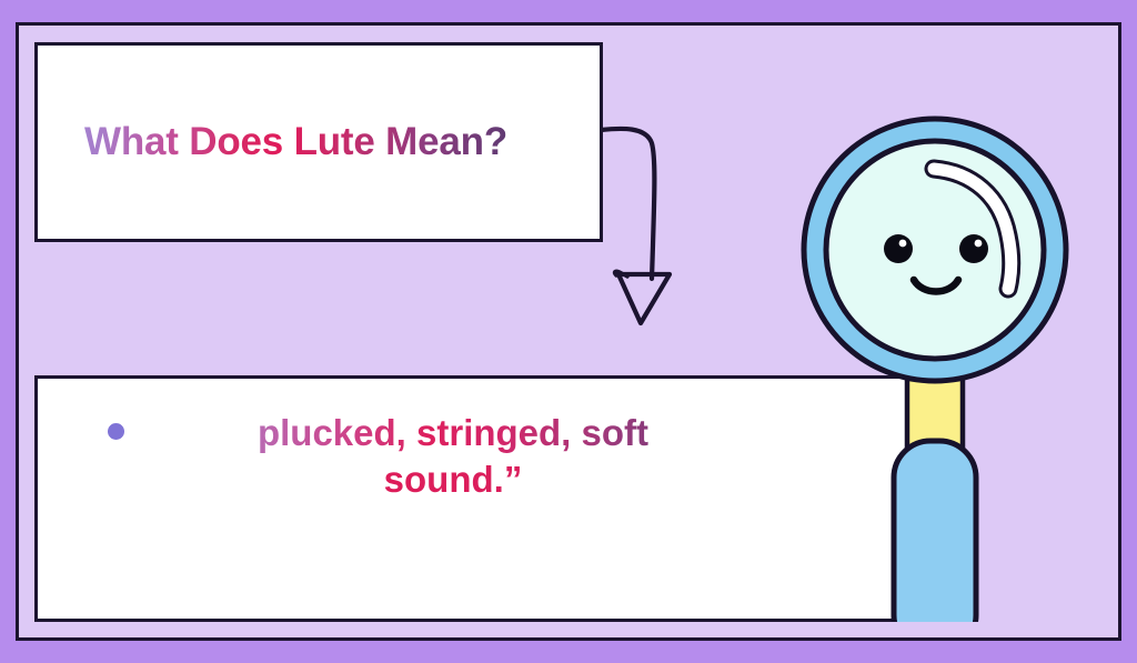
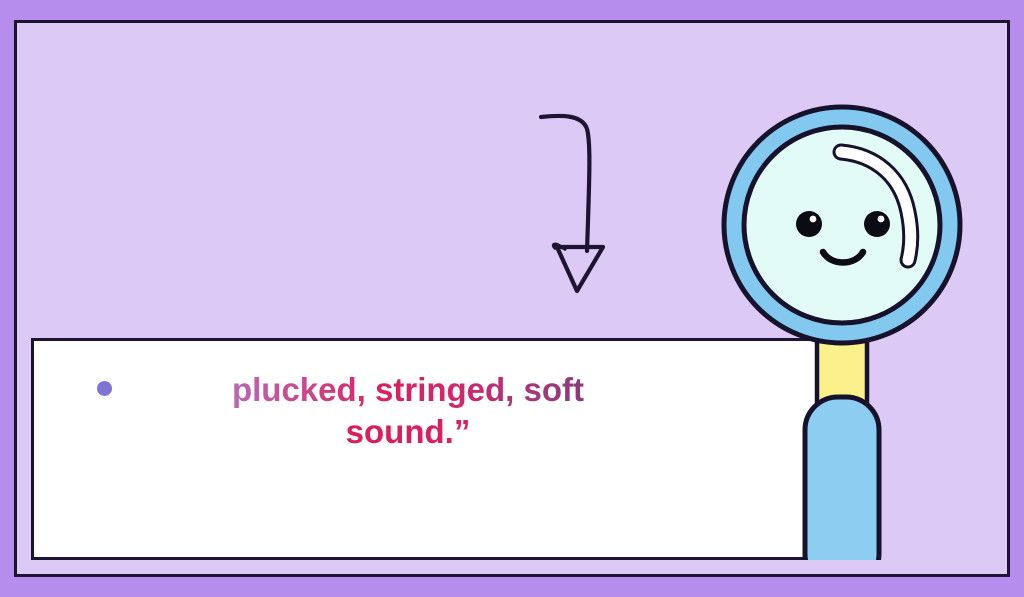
- What Does Lute Mean?
  plucked, stringed, soft
  sound.”
